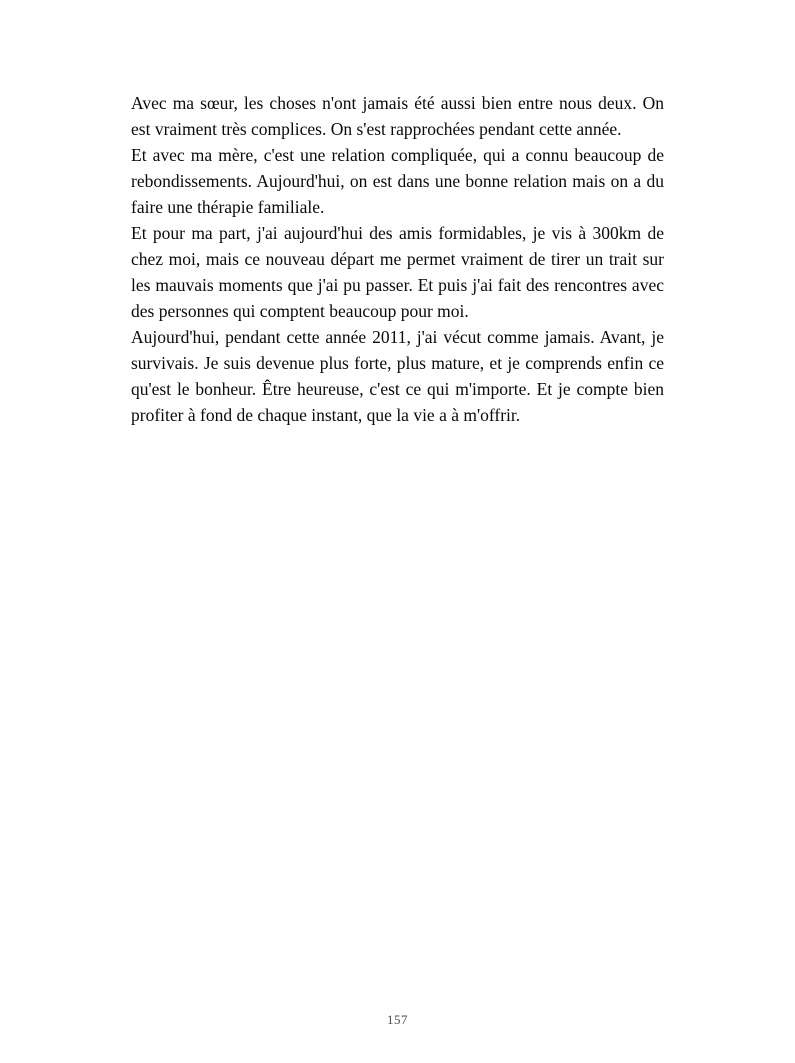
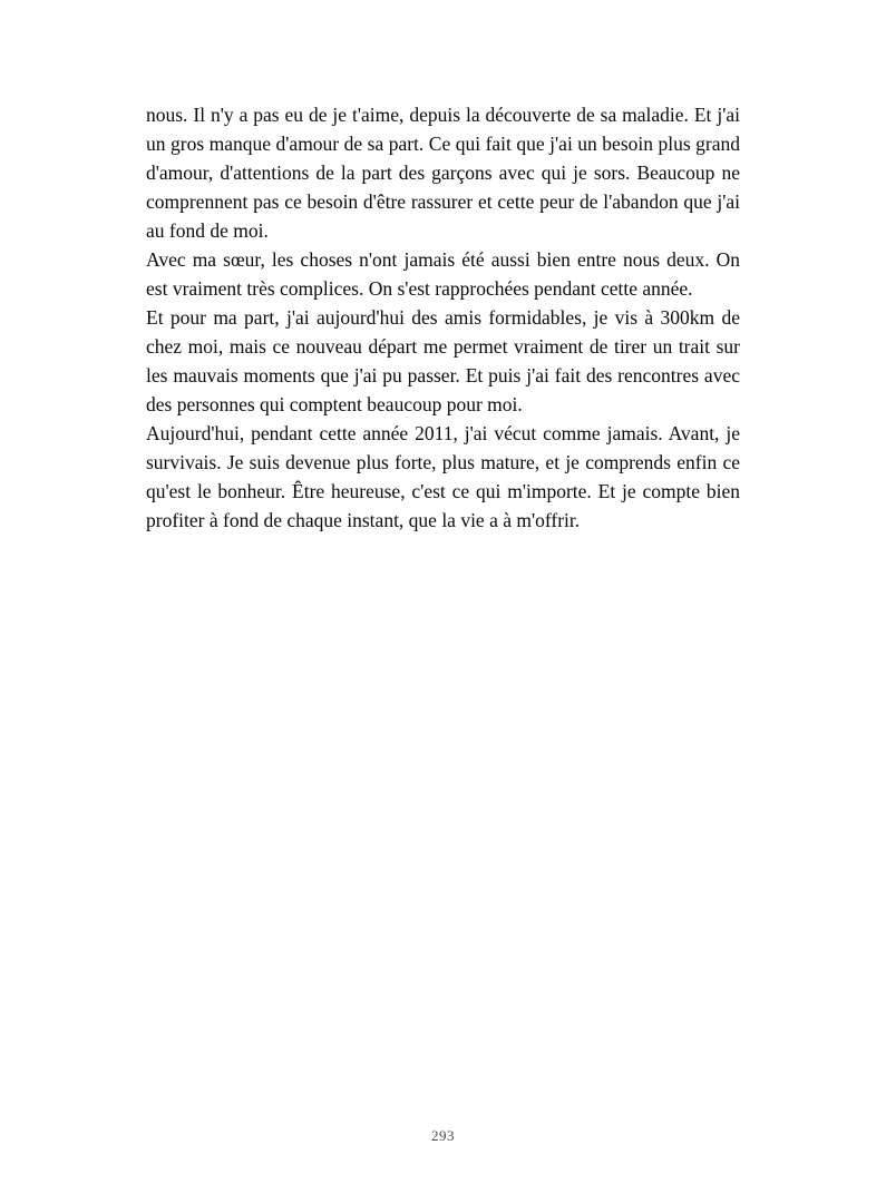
+ nous. Il n'y a pas eu de je t'aime, depuis la découverte de sa maladie. Et j'ai un gros manque d'amour de sa part. Ce qui fait que j'ai un besoin plus grand d'amour, d'attentions de la part des garçons avec qui je sors. Beaucoup ne comprennent pas ce besoin d'être rassurer et cette peur de l'abandon que j'ai au fond de moi.
  Avec ma sœur, les choses n'ont jamais été aussi bien entre nous deux. On est vraiment très complices. On s'est rapprochées pendant cette année.
- Et avec ma mère, c'est une relation compliquée, qui a connu beaucoup de rebondissements. Aujourd'hui, on est dans une bonne relation mais on a du faire une thérapie familiale.
  Et pour ma part, j'ai aujourd'hui des amis formidables, je vis à 300km de chez moi, mais ce nouveau départ me permet vraiment de tirer un trait sur les mauvais moments que j'ai pu passer. Et puis j'ai fait des rencontres avec des personnes qui comptent beaucoup pour moi.
  Aujourd'hui, pendant cette année 2011, j'ai vécut comme jamais. Avant, je survivais. Je suis devenue plus forte, plus mature, et je comprends enfin ce qu'est le bonheur. Être heureuse, c'est ce qui m'importe. Et je compte bien profiter à fond de chaque instant, que la vie a à m'offrir.
- 157
+ 293
